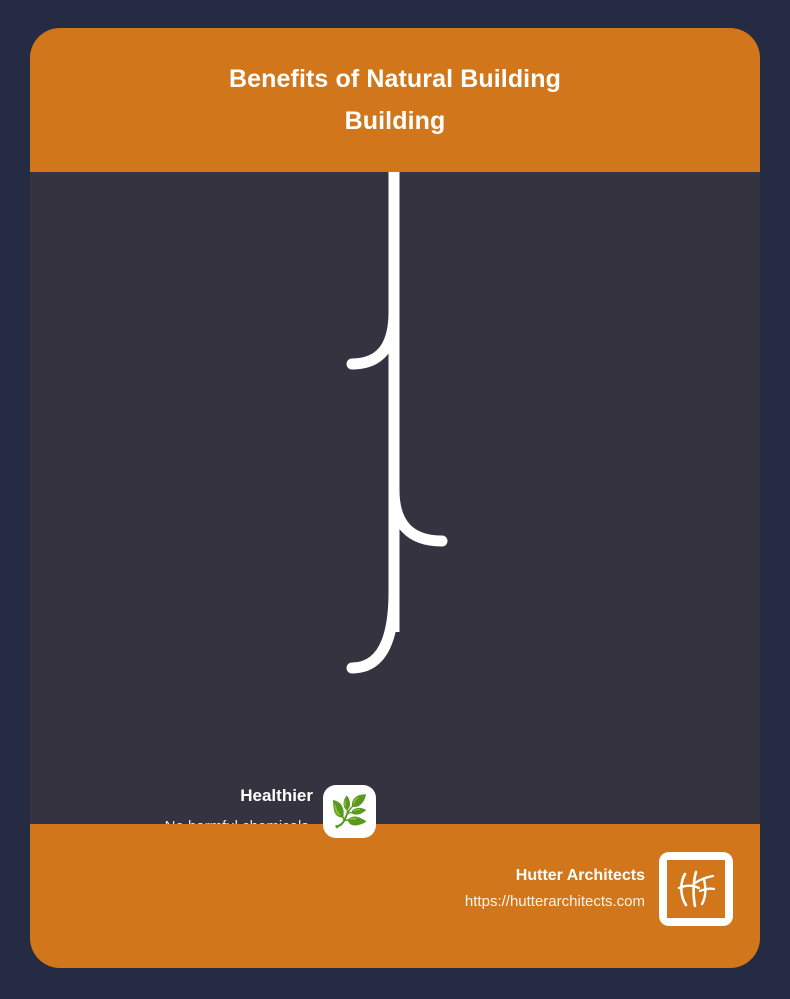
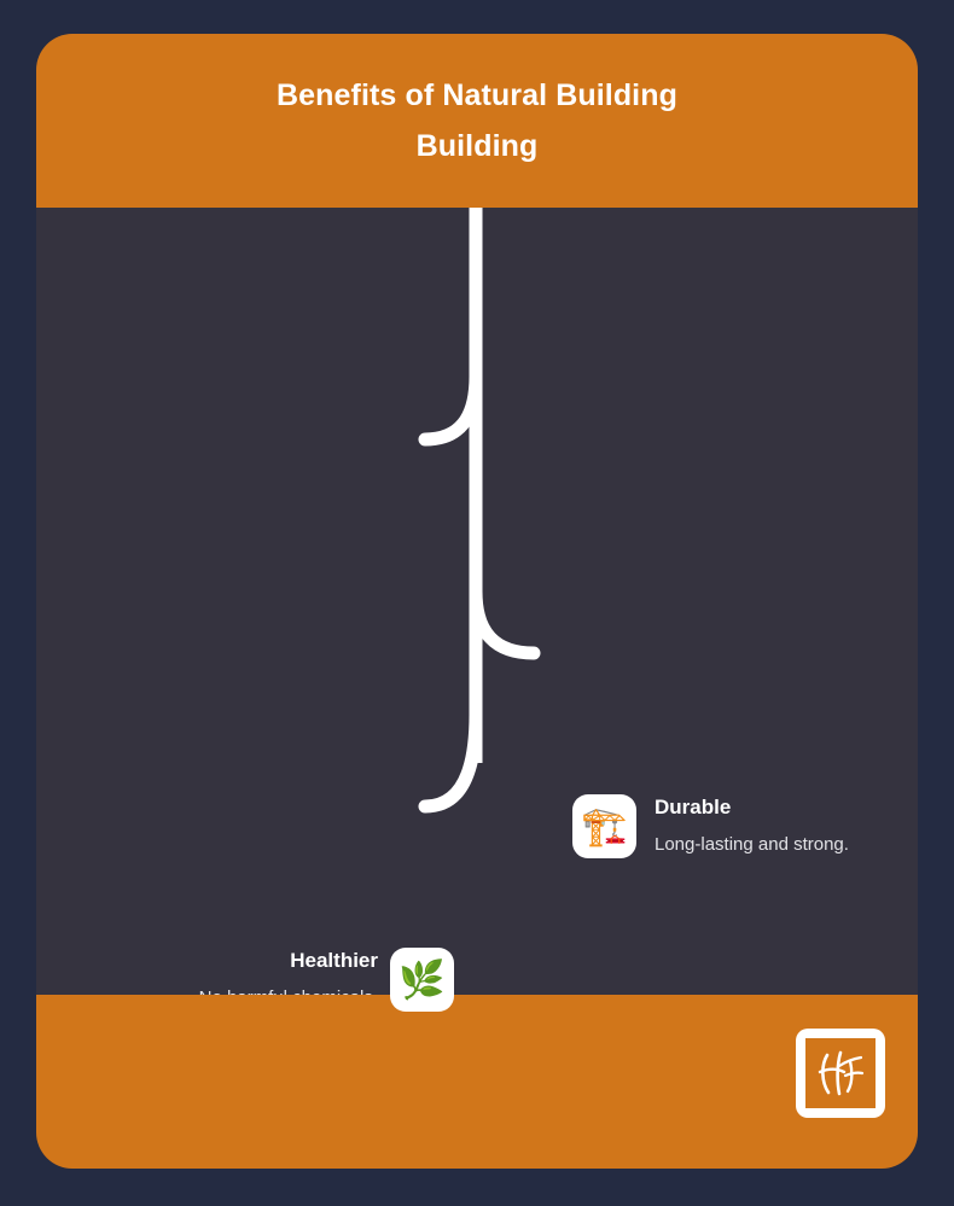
  Benefits of Natural Building Building
+ 🏗️
+ Durable
+ Long-lasting and strong.
  Healthier
  🌿
- Hutter Architects
- https://hutterarchitects.com
